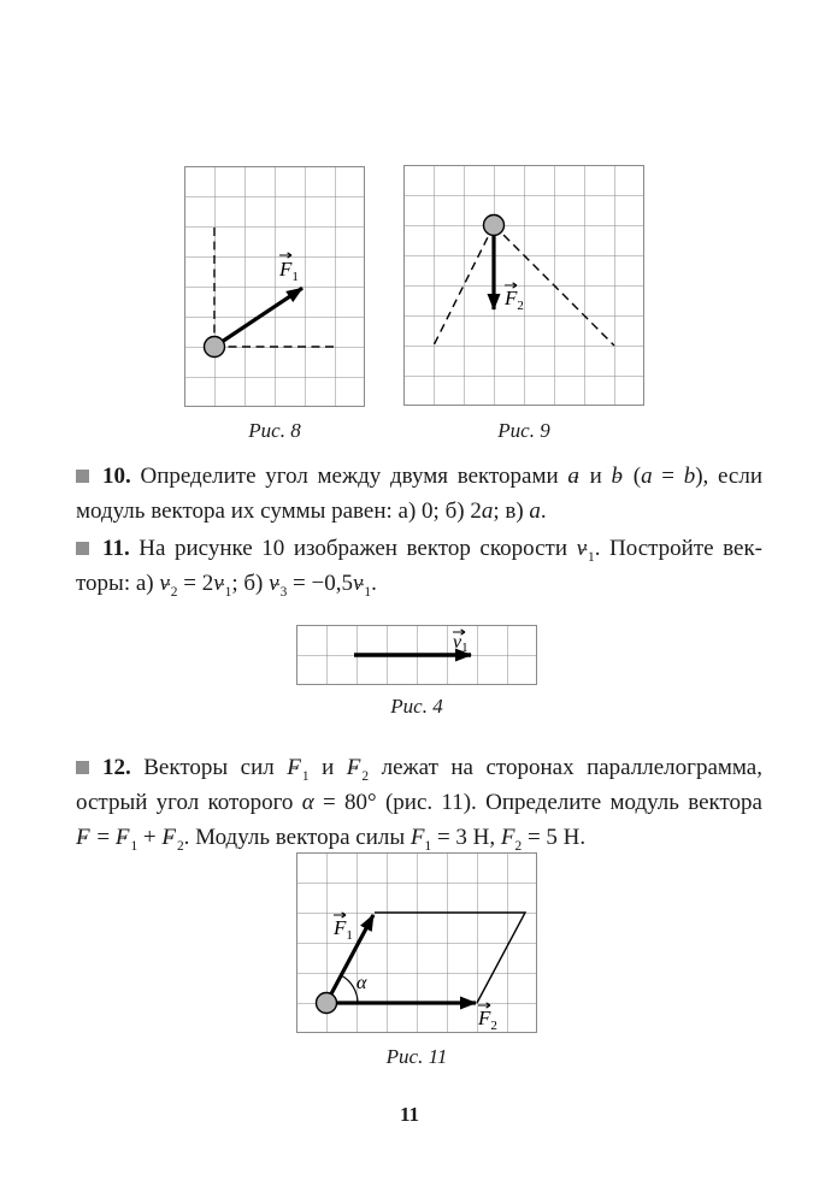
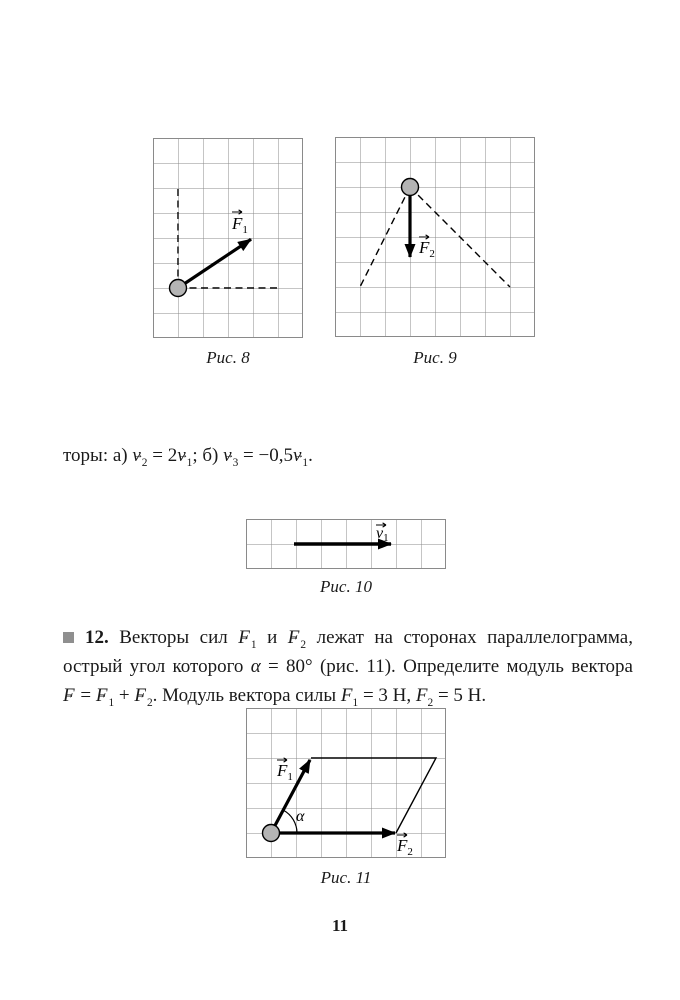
  F1
  Рис. 8
  F2
  Рис. 9
- 10. Определите угол между двумя векторами a и b (a = b), если
- модуль вектора их суммы равен: а) 0; б) 2a; в) a.
- 11. На рисунке 10 изображен вектор скорости v1. Постройте век-
  торы: а) v2 = 2v1; б) v3 = −0,5v1.
  v1
- Рис. 4
+ Рис. 10
  12. Векторы сил F1 и F2 лежат на сторонах параллелограмма,
  острый угол которого α = 80° (рис. 11). Определите модуль вектора
  F = F1 + F2. Модуль вектора силы F1 = 3 Н, F2 = 5 Н.
  F1
  α
  F2
  Рис. 11
  11
